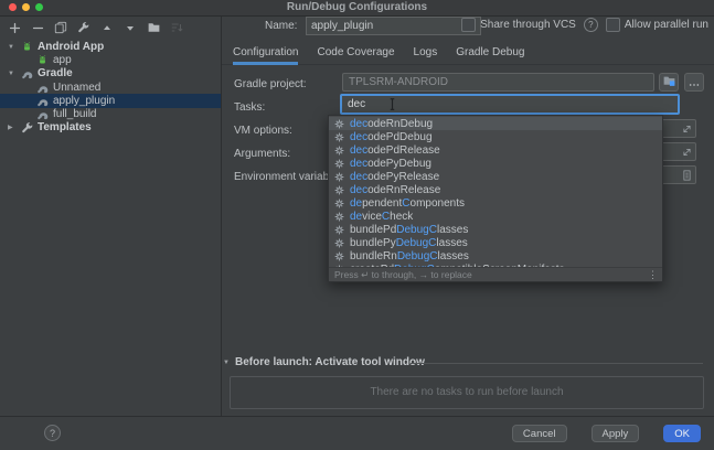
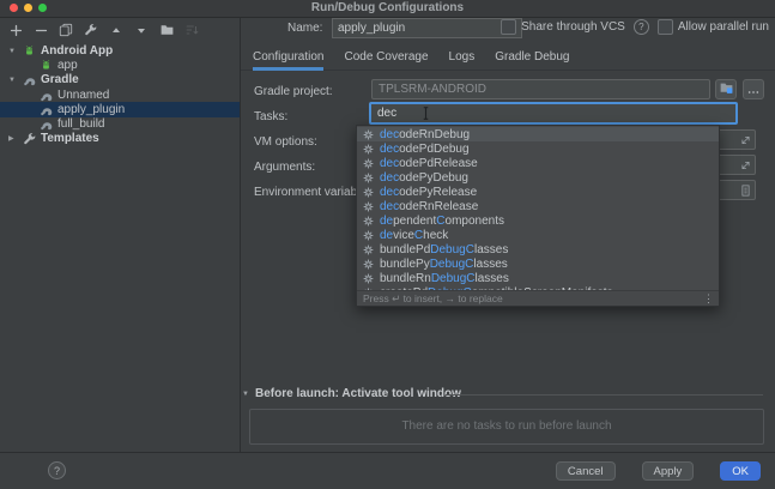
  Run/Debug Configurations
  Android App
  app
  Gradle
  Unnamed
  apply_plugin
  full_build
  Templates
  Name:
  apply_plugin
  Share through VCS
  ?
  Allow parallel run
  Configuration
  Code Coverage
  Logs
  Gradle Debug
  Gradle project:
  TPLSRM-ANDROID
  Tasks:
  dec
  VM options:
  Arguments:
  Environment variab
  decodeRnDebug
  decodePdDebug
  decodePdRelease
  decodePyDebug
  decodePyRelease
  decodeRnRelease
  dependentComponents
  deviceCheck
  bundlePdDebugClasses
  bundlePyDebugClasses
  bundleRnDebugClasses
- Press ↵ to through, → to replace
+ Press ↵ to insert, → to replace
  ⋮
  Before launch: Activate tool wind
  There are no tasks to run before launch
  ?
  Cancel
  Apply
  OK
